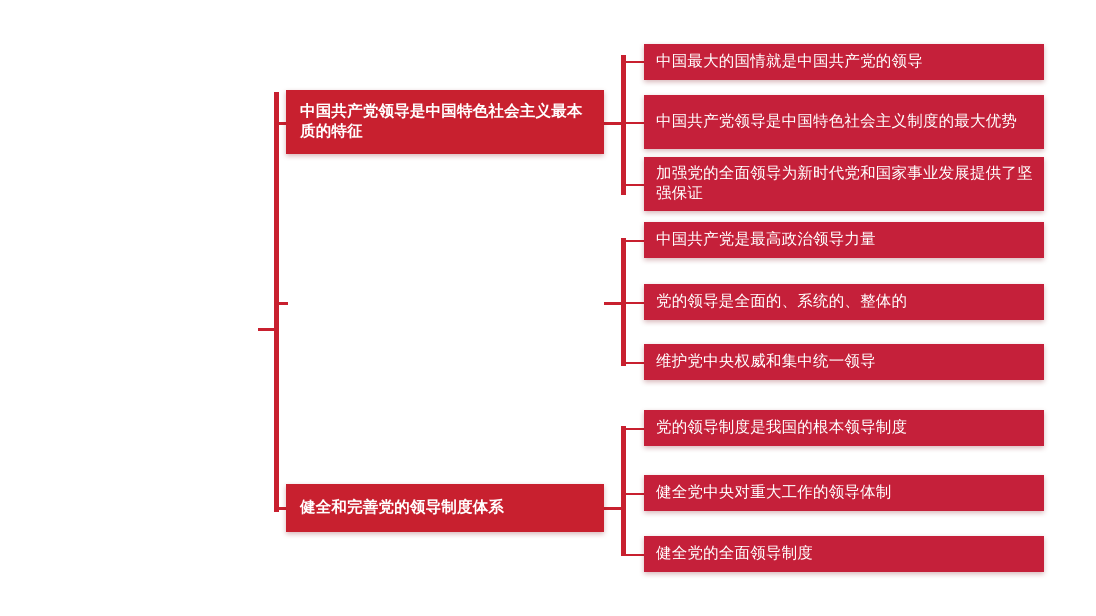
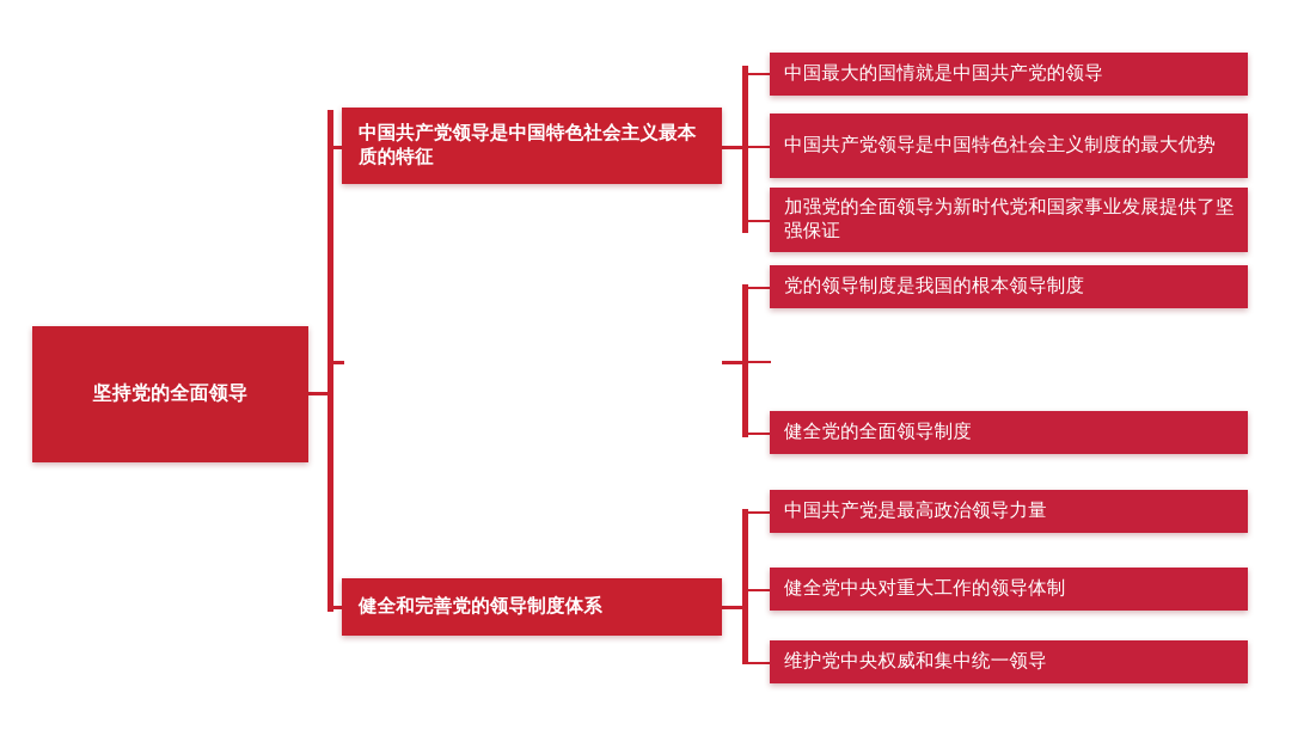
+ 坚持党的全面领导
  中国共产党领导是中国特色社会主义最本质的特征
  健全和完善党的领导制度体系
  中国最大的国情就是中国共产党的领导
  中国共产党领导是中国特色社会主义制度的最大优势
  加强党的全面领导为新时代党和国家事业发展提供了坚强保证
- 中国共产党是最高政治领导力量
+ 党的领导制度是我国的根本领导制度
- 党的领导是全面的、系统的、整体的
- 维护党中央权威和集中统一领导
+ 健全党的全面领导制度
- 党的领导制度是我国的根本领导制度
+ 中国共产党是最高政治领导力量
  健全党中央对重大工作的领导体制
- 健全党的全面领导制度
+ 维护党中央权威和集中统一领导
